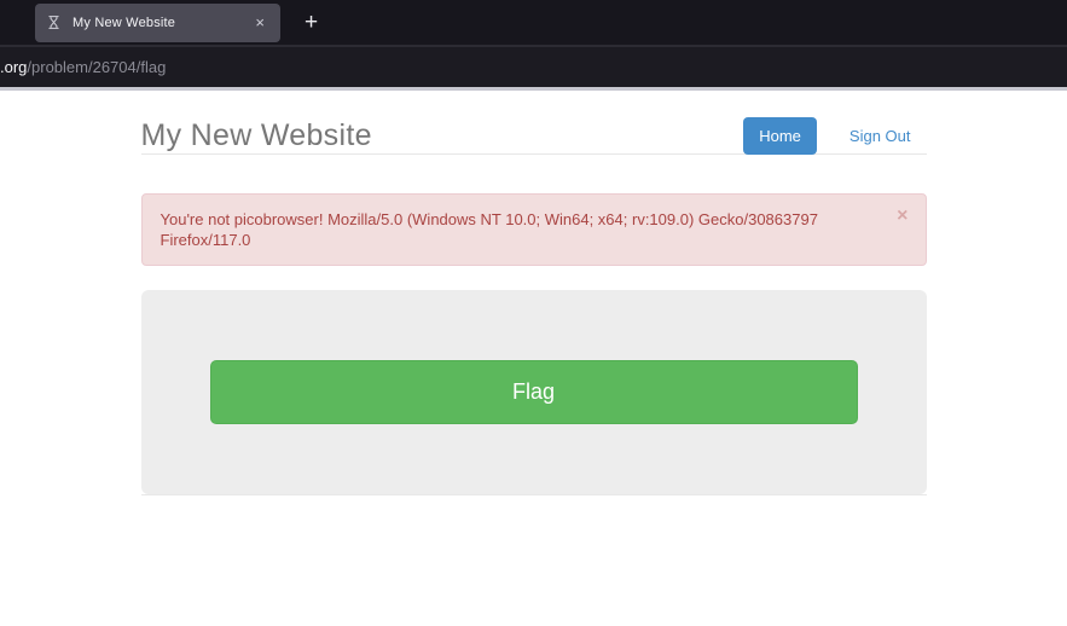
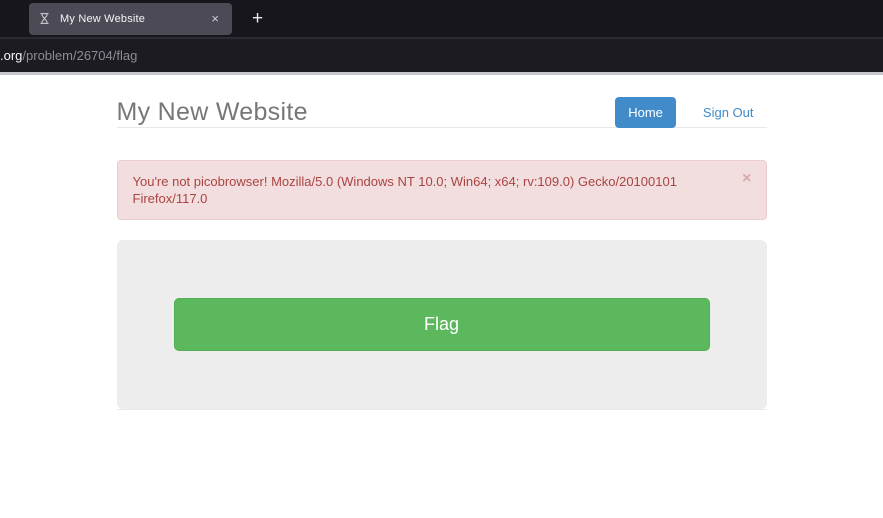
  My New Website
  ×
  +
  .org/problem/26704/flag
  My New Website
  Home
  Sign Out
- You're not picobrowser! Mozilla/5.0 (Windows NT 10.0; Win64; x64; rv:109.0) Gecko/30863797 Firefox/117.0
+ You're not picobrowser! Mozilla/5.0 (Windows NT 10.0; Win64; x64; rv:109.0) Gecko/20100101 Firefox/117.0
  ×
  Flag
